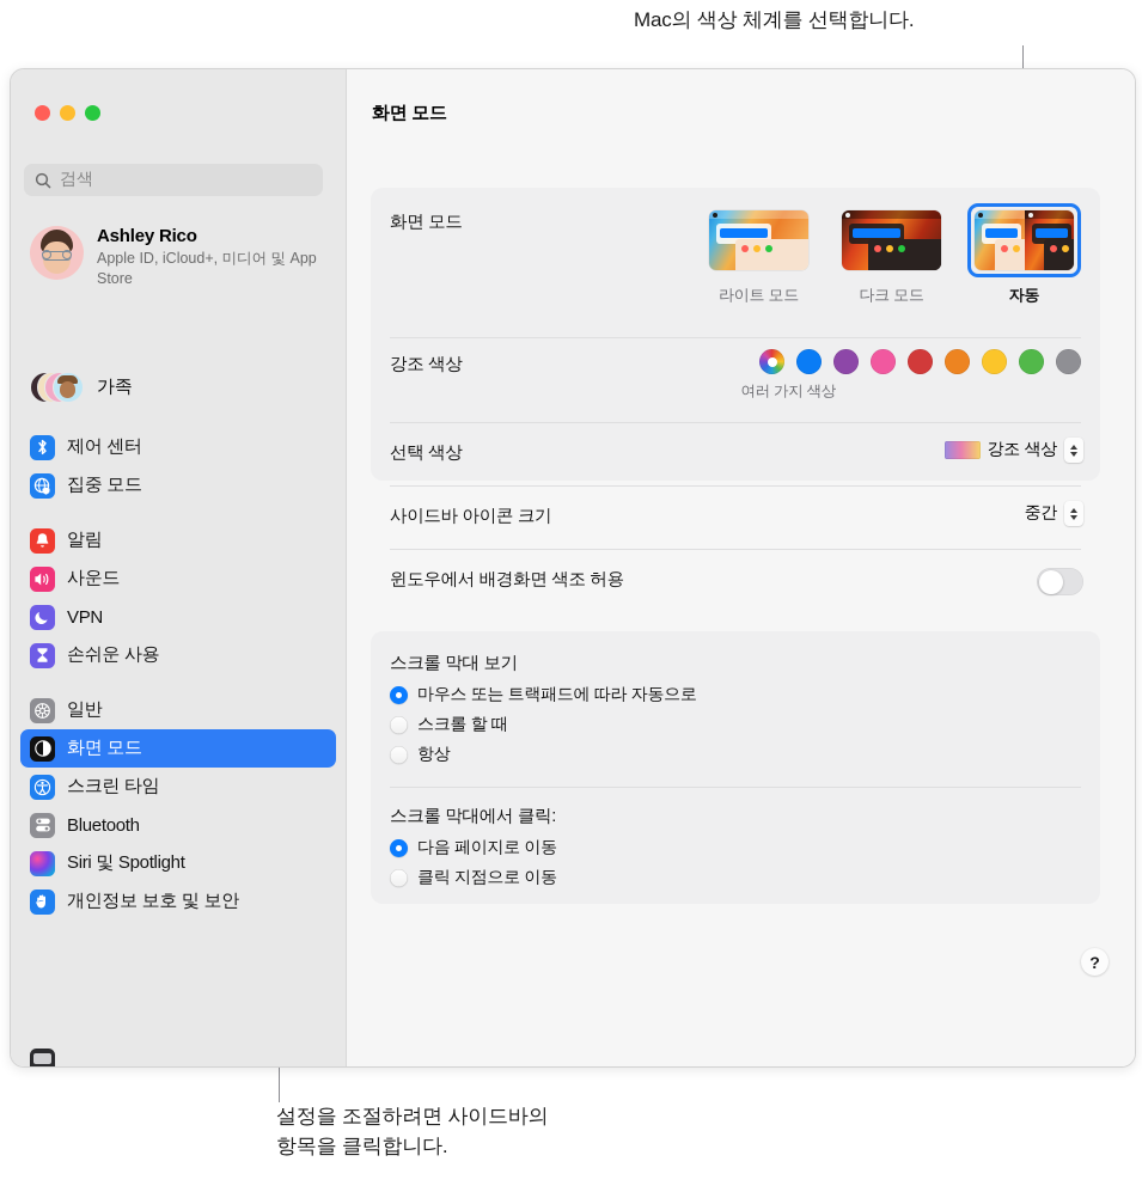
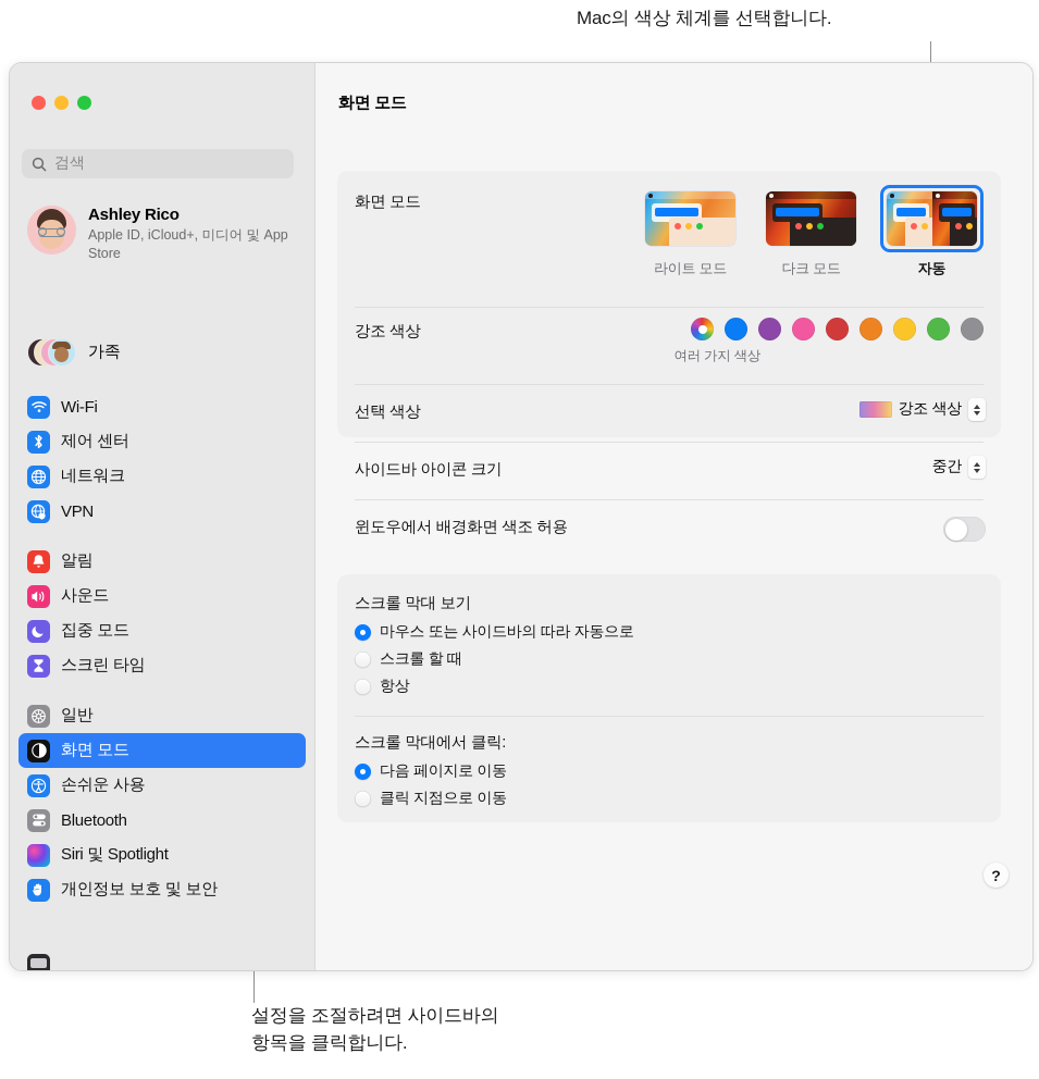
  Mac의 색상 체계를 선택합니다.
  설정을 조절하려면 사이드바의
  항목을 클릭합니다.
  검색
  Ashley Rico
  Apple ID, iCloud+, 미디어 및 App Store
  가족
+ Wi-Fi
  제어 센터
+ 네트워크
- 집중 모드
+ VPN
  알림
  사운드
- VPN
+ 집중 모드
- 손쉬운 사용
+ 스크린 타임
  일반
  화면 모드
- 스크린 타임
+ 손쉬운 사용
  Bluetooth
  Siri 및 Spotlight
  개인정보 보호 및 보안
  화면 모드
  화면 모드
  라이트 모드
  다크 모드
  자동
  강조 색상
  여러 가지 색상
  선택 색상
  강조 색상
  사이드바 아이콘 크기
  중간
  윈도우에서 배경화면 색조 허용
  스크롤 막대 보기
- 마우스 또는 트랙패드에 따라 자동으로
+ 마우스 또는 사이드바의 따라 자동으로
  스크롤 할 때
  항상
  스크롤 막대에서 클릭:
  다음 페이지로 이동
  클릭 지점으로 이동
  ?
